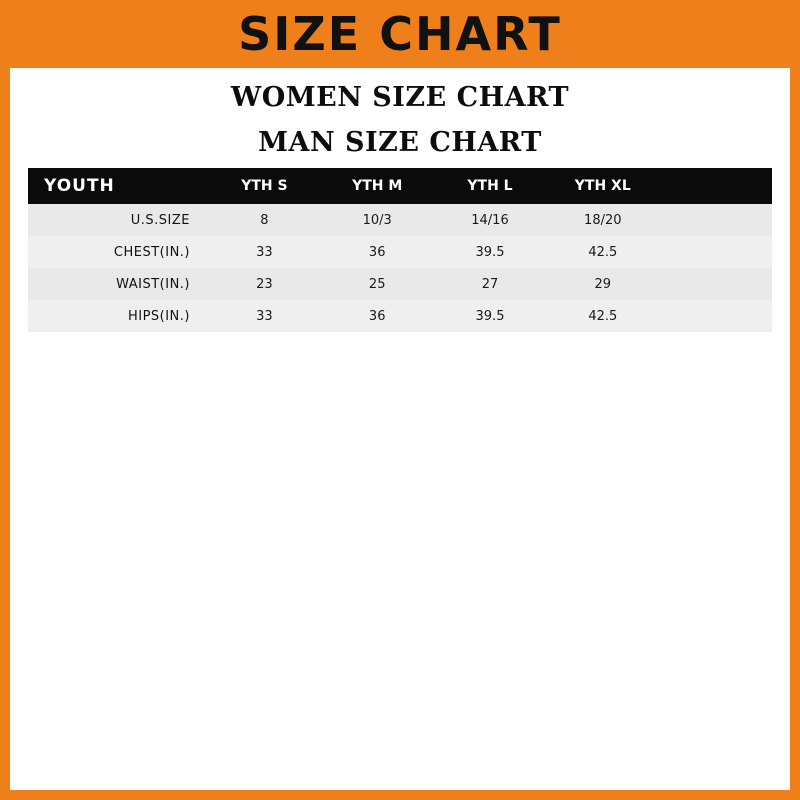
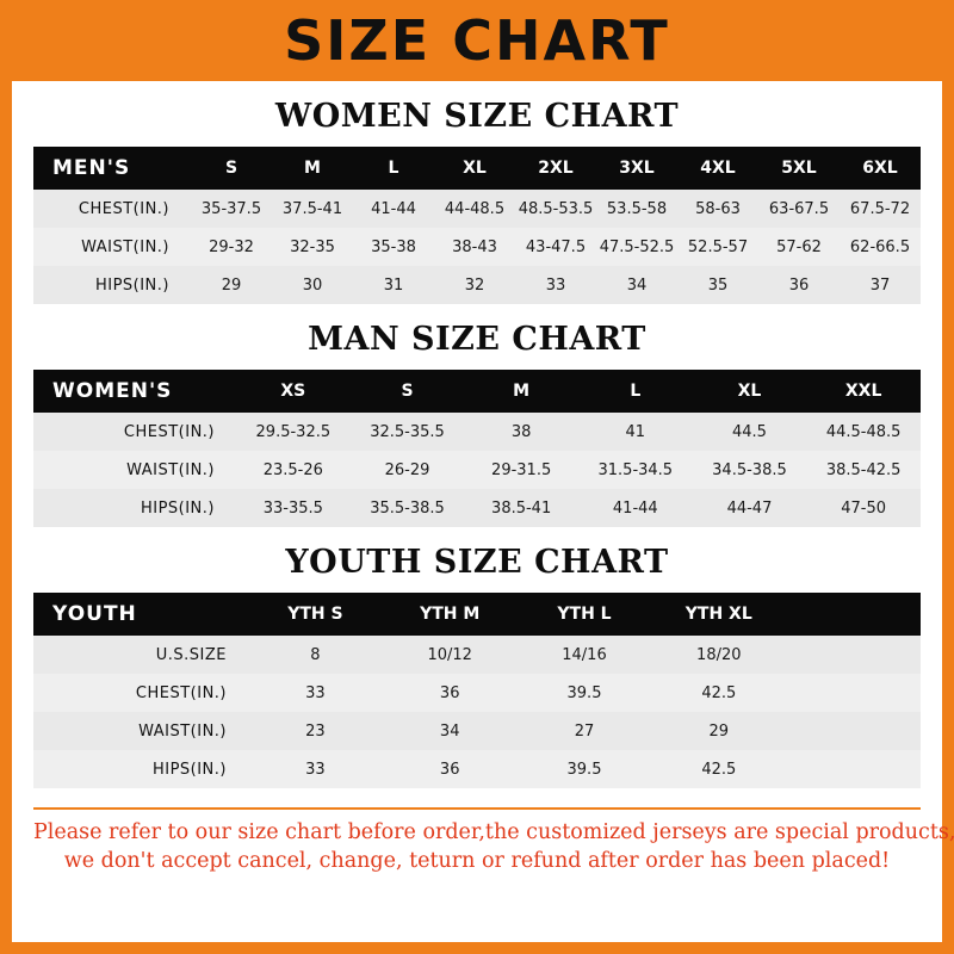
  SIZE CHART
  WOMEN SIZE CHART
+ MEN'S	S	M	L	XL	2XL	3XL	4XL	5XL	6XL
+ CHEST(IN.)	35-37.5	37.5-41	41-44	44-48.5	48.5-53.5	53.5-58	58-63	63-67.5	67.5-72
+ WAIST(IN.)	29-32	32-35	35-38	38-43	43-47.5	47.5-52.5	52.5-57	57-62	62-66.5
+ HIPS(IN.)	29	30	31	32	33	34	35	36	37
  MAN SIZE CHART
+ WOMEN'S	XS	S	M	L	XL	XXL
+ CHEST(IN.)	29.5-32.5	32.5-35.5	38	41	44.5	44.5-48.5
+ WAIST(IN.)	23.5-26	26-29	29-31.5	31.5-34.5	34.5-38.5	38.5-42.5
+ HIPS(IN.)	33-35.5	35.5-38.5	38.5-41	41-44	44-47	47-50
+ YOUTH SIZE CHART
  YOUTH	YTH S	YTH M	YTH L	YTH XL
- U.S.SIZE	8	10/3	14/16	18/20
+ U.S.SIZE	8	10/12	14/16	18/20
  CHEST(IN.)	33	36	39.5	42.5
- WAIST(IN.)	23	25	27	29
+ WAIST(IN.)	23	34	27	29
  HIPS(IN.)	33	36	39.5	42.5
+ Please refer to our size chart before order,the customized jerseys are special products,
+ we don't accept cancel, change, teturn or refund after order has been placed!
